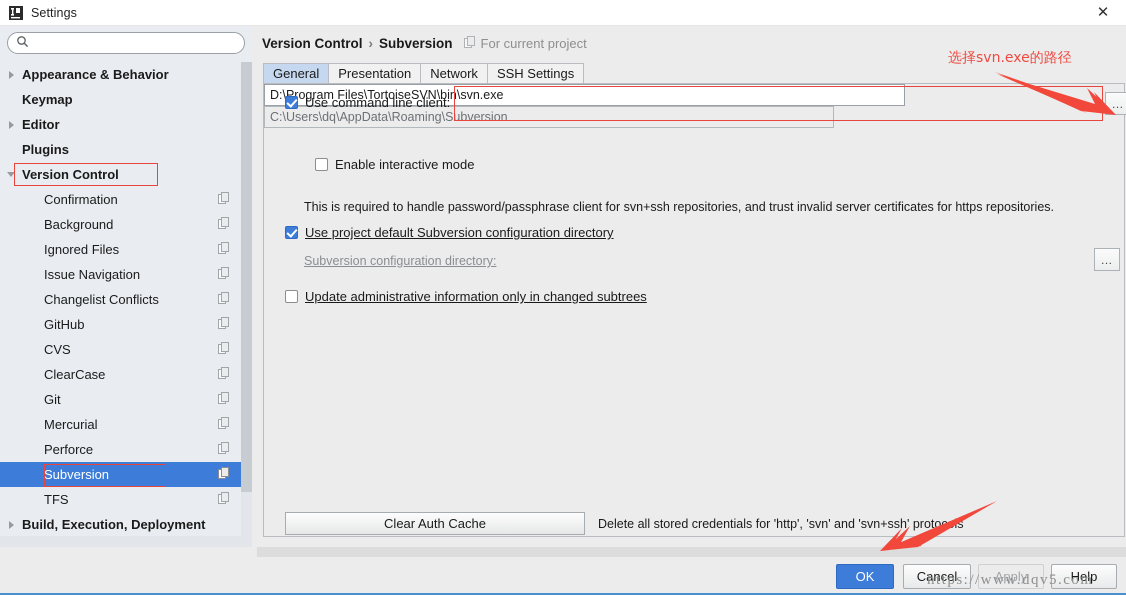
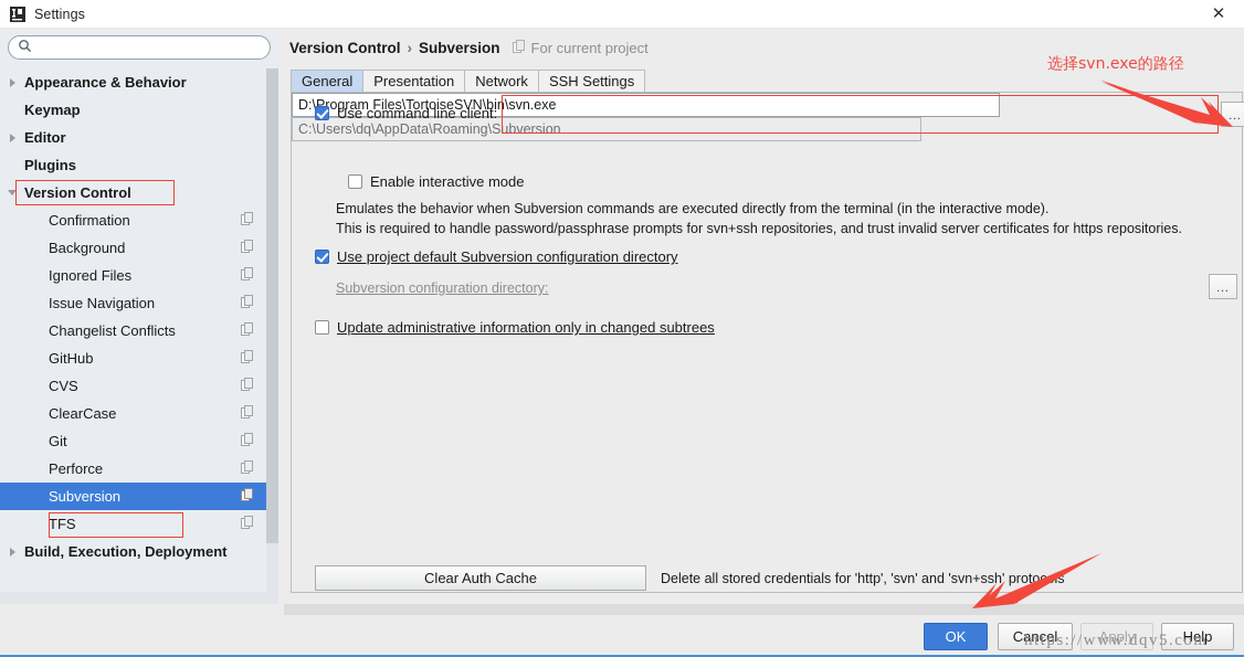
  Settings
  ✕
  Appearance & Behavior
  Keymap
  Editor
  Plugins
  Version Control
  Confirmation
  Background
  Ignored Files
  Issue Navigation
  Changelist Conflicts
  GitHub
  CVS
  ClearCase
  Git
- Mercurial
  Perforce
  Subversion
  TFS
  Build, Execution, Deployment
  Version Control
  ›
  Subversion
  For current project
  General
  Presentation
  Network
  SSH Settings
  Use command line client:
  D:\Program Files\TortoiseSVN\bin\svn.exe
  …
  Enable interactive mode
+ Emulates the behavior when Subversion commands are executed directly from the terminal (in the interactive mode).
- This is required to handle password/passphrase client for svn+ssh repositories, and trust invalid server certificates for https repositories.
+ This is required to handle password/passphrase prompts for svn+ssh repositories, and trust invalid server certificates for https repositories.
  Use project default Subversion configuration directory
  Subversion configuration directory:
  C:\Users\dq\AppData\Roaming\Subversion
  …
  Update administrative information only in changed subtrees
  Clear Auth Cache
  Delete all stored credentials for 'http', 'svn' and 'svn+ssh' protos
  OK
  Cancel
  Apply
  Help
  选择svn.exe的路径
  https://www.dqv5.com
